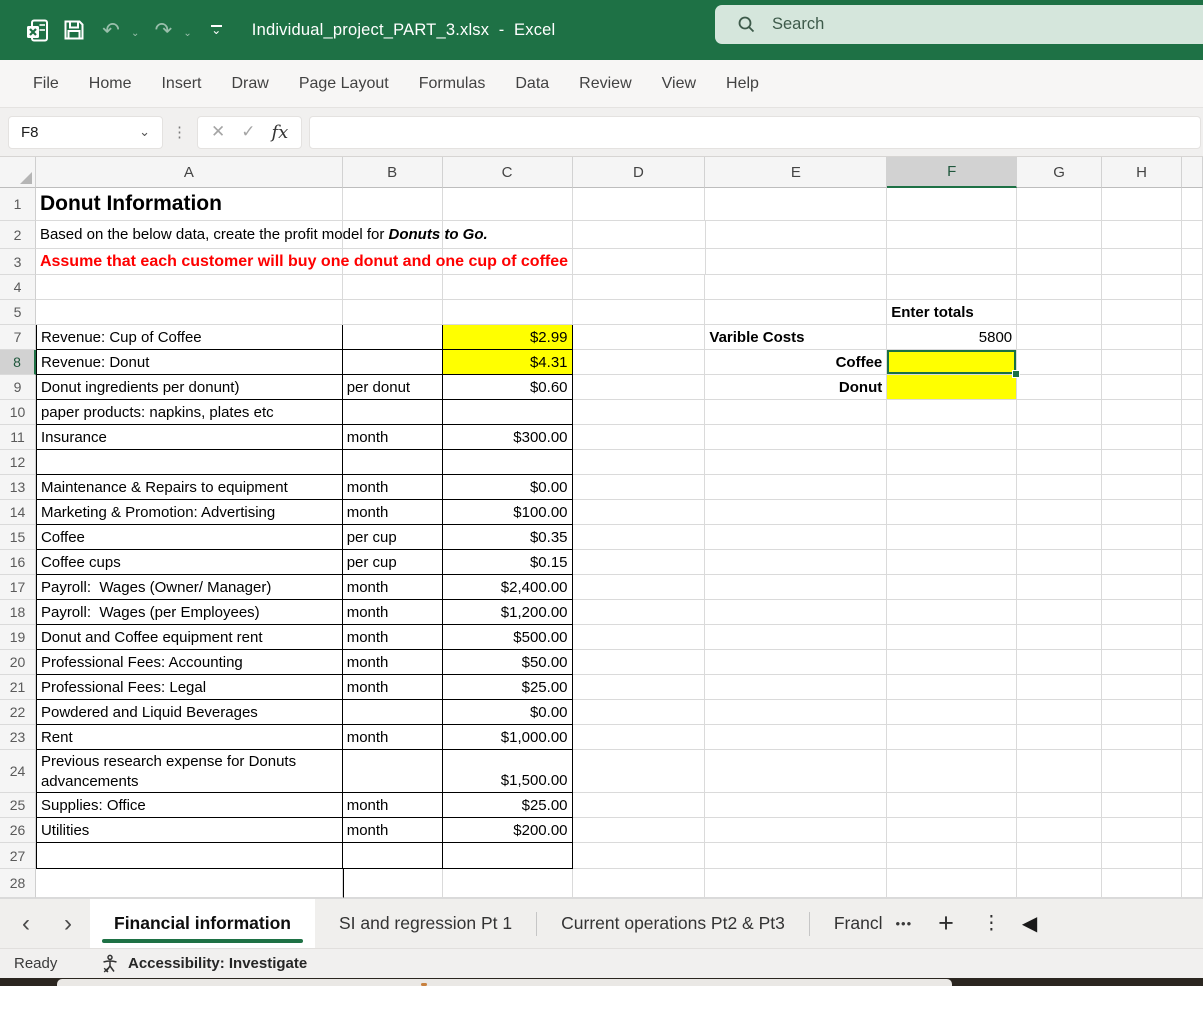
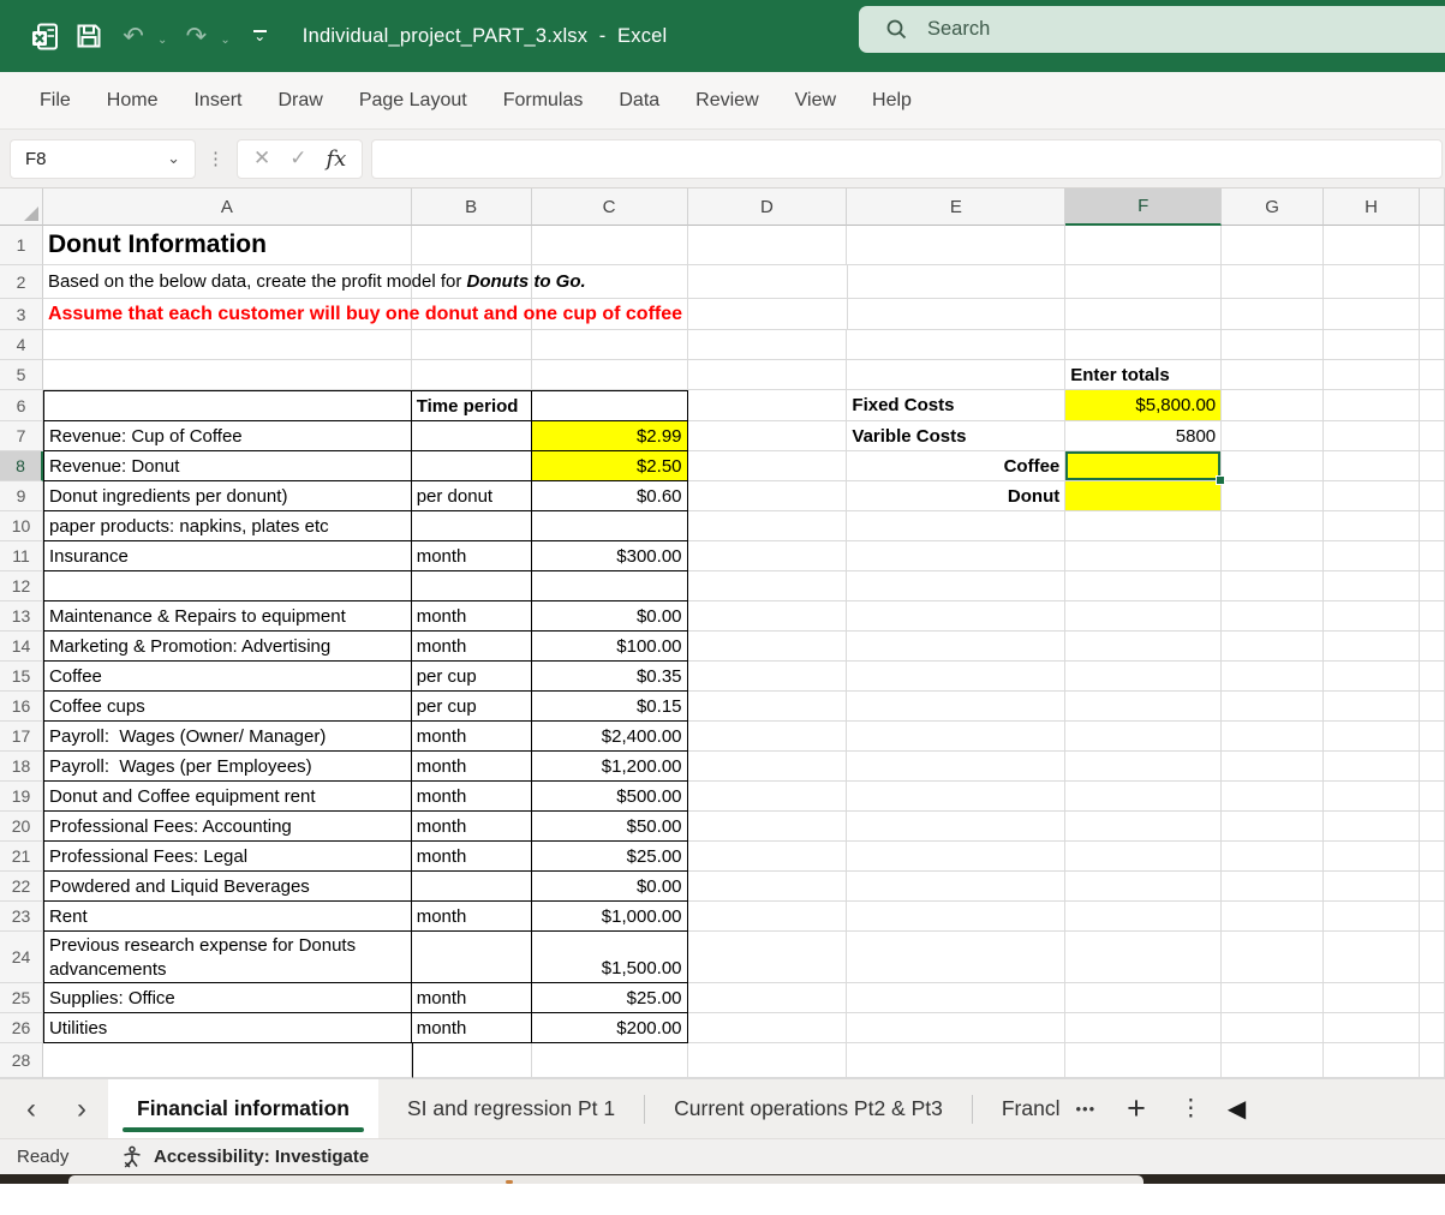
  ↶
  ⌄
  ↷
  ⌄
  ⌄
  Individual_project_PART_3.xlsx - Excel
  Search
  File
  Home
  Insert
  Draw
  Page Layout
  Formulas
  Data
  Review
  View
  Help
  F8
  ⌄
  ⋮
  ✕
  ✓
  fx
  A
  B
  C
  D
  E
  F
  G
  H
  1
  Donut Information
  2
  Based on the below data, create the profit model for
  Donuts to Go.
  3
  Assume that each customer will buy one donut and one cup of coffee
  4
  5
  Enter totals
+ 6
+ Time period
+ Fixed Costs
+ $5,800.00
  7
  Revenue: Cup of Coffee
  $2.99
  Varible Costs
  5800
  8
  Revenue: Donut
- $4.31
+ $2.50
  Coffee
  9
  Donut ingredients per donunt)
  per donut
  $0.60
  Donut
  10
  paper products: napkins, plates etc
  11
  Insurance
  month
  $300.00
  12
  13
  Maintenance & Repairs to equipment
  month
  $0.00
  14
  Marketing & Promotion: Advertising
  month
  $100.00
  15
  Coffee
  per cup
  $0.35
  16
  Coffee cups
  per cup
  $0.15
  17
  Payroll: Wages (Owner/ Manager)
  month
  $2,400.00
  18
  Payroll: Wages (per Employees)
  month
  $1,200.00
  19
  Donut and Coffee equipment rent
  month
  $500.00
  20
  Professional Fees: Accounting
  month
  $50.00
  21
  Professional Fees: Legal
  month
  $25.00
  22
  Powdered and Liquid Beverages
  $0.00
  23
  Rent
  month
  $1,000.00
  24
  Previous research expense for Donuts advancements
  $1,500.00
  25
  Supplies: Office
  month
  $25.00
  26
  Utilities
  month
  $200.00
- 27
  28
  ‹
  ›
  Financial information
  SI and regression Pt 1
  Current operations Pt2 & Pt3
  Francl
  •••
  +
  ⋮
  ◀
  Ready
  Accessibility: Investigate
